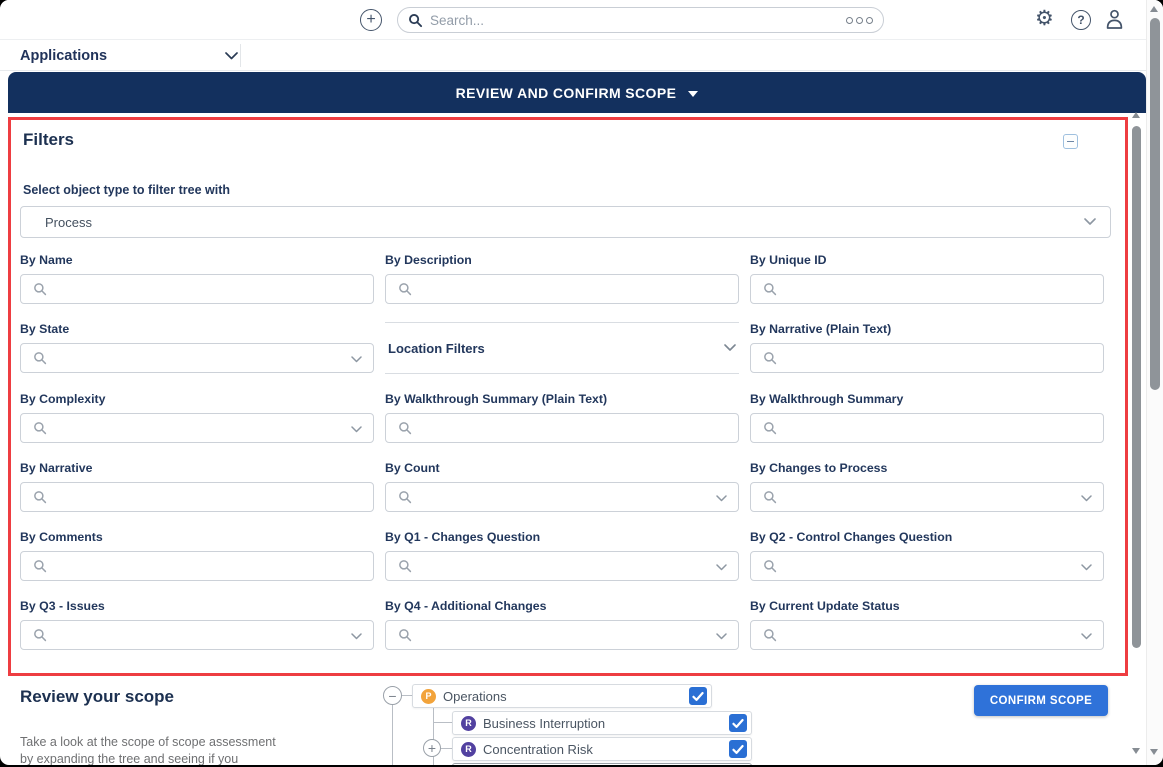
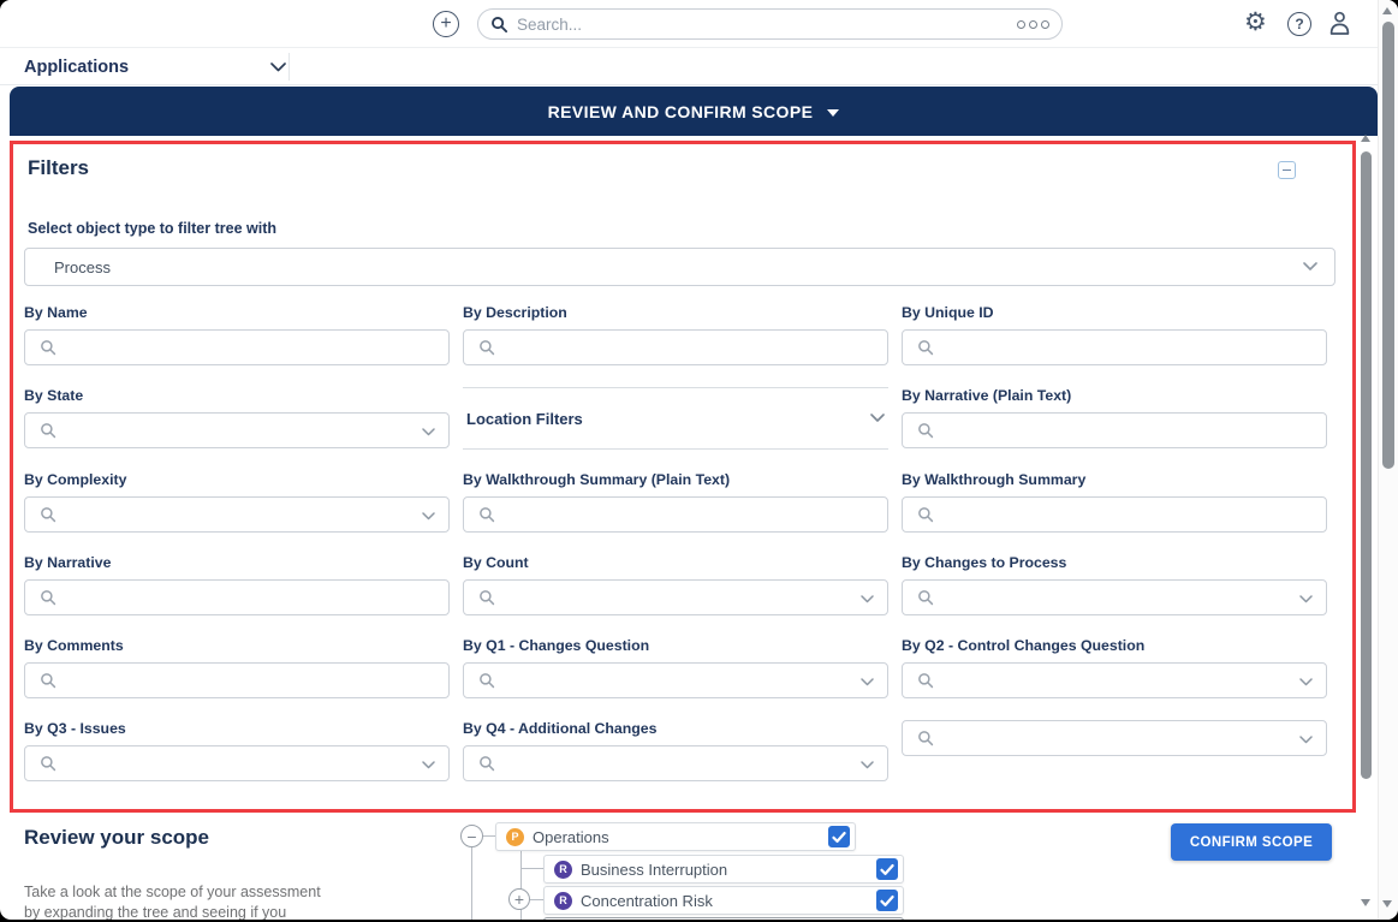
  +
  Search...
  ⚙
  ?
  Applications
  REVIEW AND CONFIRM SCOPE
  Filters
  Select object type to filter tree with
  Process
  By Name
  By Description
  By Unique ID
  By State
  Location Filters
  By Narrative (Plain Text)
  By Complexity
  By Walkthrough Summary (Plain Text)
  By Walkthrough Summary
  By Narrative
  By Count
  By Changes to Process
  By Comments
  By Q1 - Changes Question
  By Q2 - Control Changes Question
  By Q3 - Issues
  By Q4 - Additional Changes
- By Current Update Status
  Review your scope
- Take a look at the scope of scope assessment
+ Take a look at the scope of your assessment
  by expanding the tree and seeing if you
  CONFIRM SCOPE
  −
  +
  P
  Operations
  R
  Business Interruption
  R
  Concentration Risk
